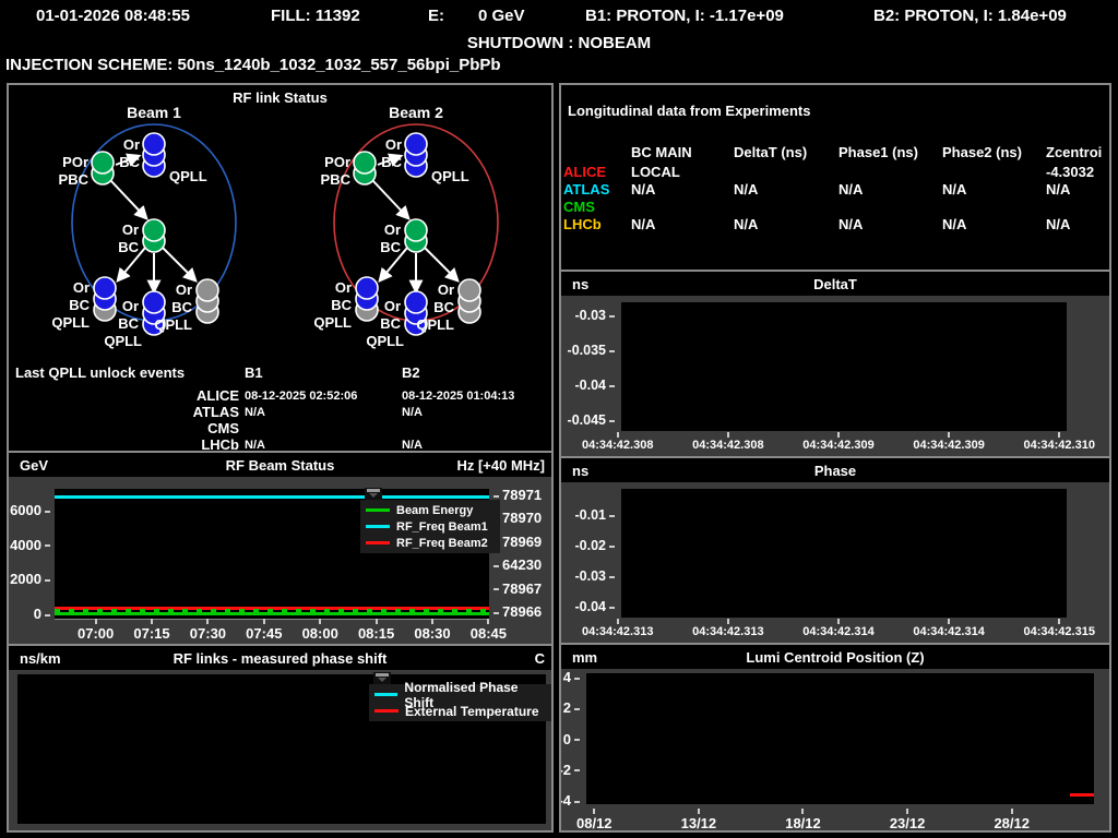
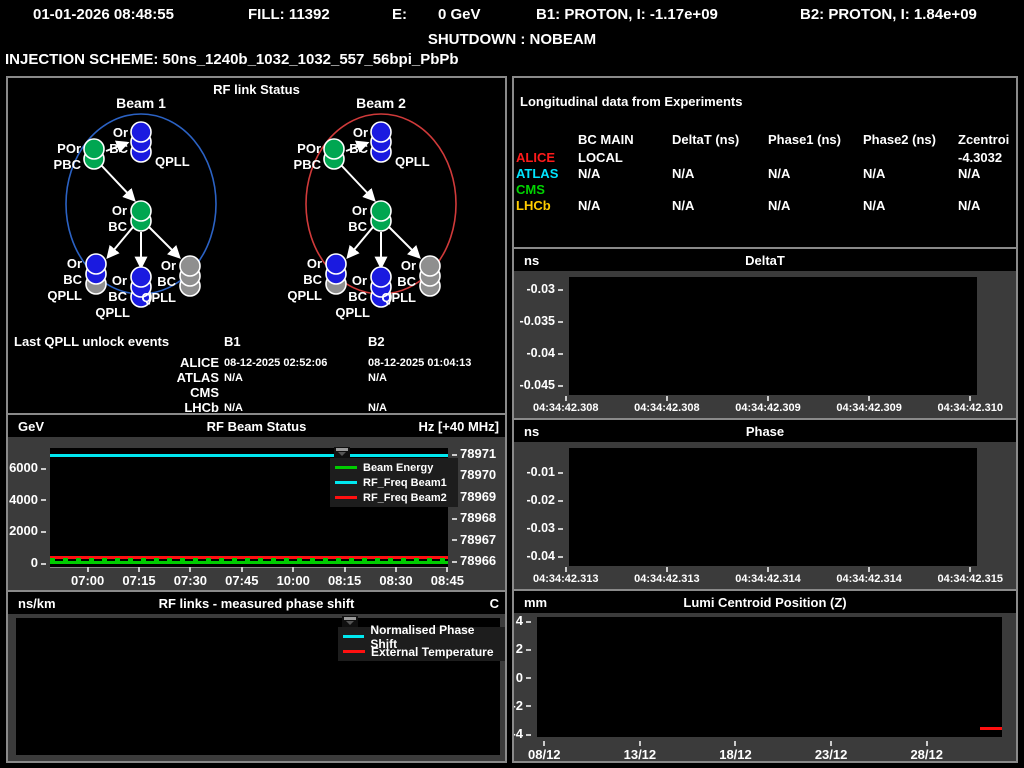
  01-01-2026 08:48:55
  FILL: 11392
  E:
  0 GeV
  B1: PROTON, I: -1.17e+09
  B2: PROTON, I: 1.84e+09
  SHUTDOWN : NOBEAM
  INJECTION SCHEME: 50ns_1240b_1032_1032_557_56bpi_PbPb
  RF link Status
  Beam 1
  POr
  PBC
  Or
  BC
  QPLL
  Or
  BC
  Or
  BC
  QPLL
  Or
  BC
  QPLL
  Or
  BC
  QPLL
  Beam 2
  POr
  PBC
  Or
  BC
  QPLL
  Or
  BC
  Or
  BC
  QPLL
  Or
  BC
  QPLL
  Or
  BC
  QPLL
  Last QPLL unlock events
  B1
  B2
  ALICE
  08-12-2025 02:52:06
  08-12-2025 01:04:13
  ATLAS
  N/A
  N/A
  CMS
  LHCb
  N/A
  N/A
  GeV
  RF Beam Status
  Hz [+40 MHz]
  6000
  4000
  2000
  0
  78971
  78970
  78969
- 64230
+ 78968
  78967
  78966
  07:00
  07:15
  07:30
  07:45
- 08:00
+ 10:00
  08:15
  08:30
  08:45
  Beam Energy
  RF_Freq Beam1
  RF_Freq Beam2
  ns/km
  RF links - measured phase shift
  C
  Normalised Phase Shift
  External Temperature
  Longitudinal data from Experiments
  BC MAIN
  DeltaT (ns)
  Phase1 (ns)
  Phase2 (ns)
  Zcentroi
  ALICE
  LOCAL
  -4.3032
  ATLAS
  N/A
  N/A
  N/A
  N/A
  N/A
  CMS
  LHCb
  N/A
  N/A
  N/A
  N/A
  N/A
  ns
  DeltaT
  -0.03
  -0.035
  -0.04
  -0.045
  04:34:42.308
  04:34:42.308
  04:34:42.309
  04:34:42.309
  04:34:42.310
  ns
  Phase
  -0.01
  -0.02
  -0.03
  -0.04
  04:34:42.313
  04:34:42.313
  04:34:42.314
  04:34:42.314
  04:34:42.315
  mm
  Lumi Centroid Position (Z)
  4
  2
  0
  -2
  -4
  08/12
  13/12
  18/12
  23/12
  28/12
